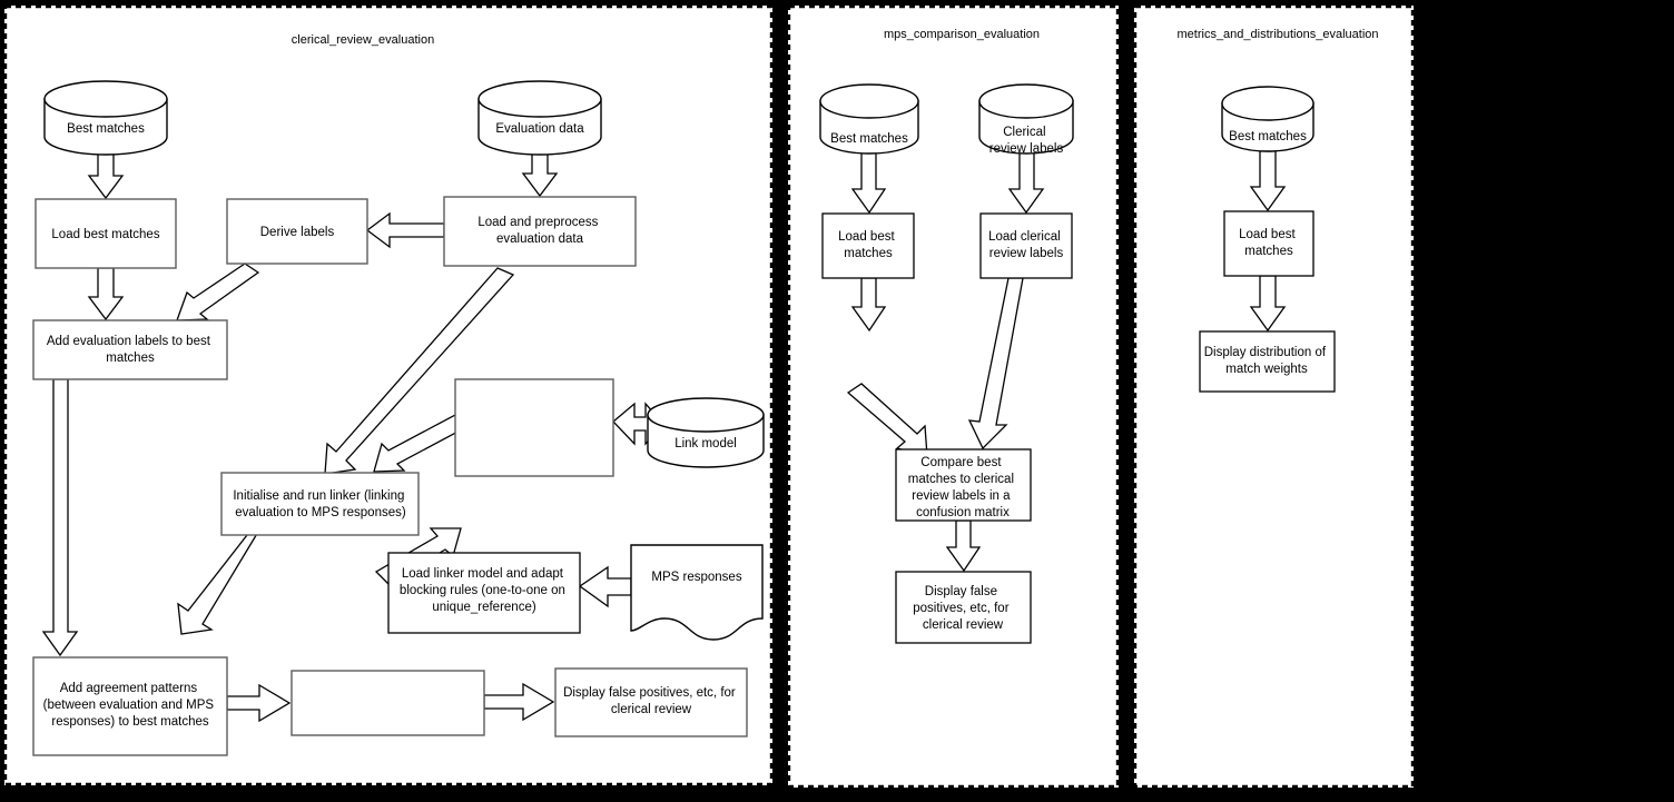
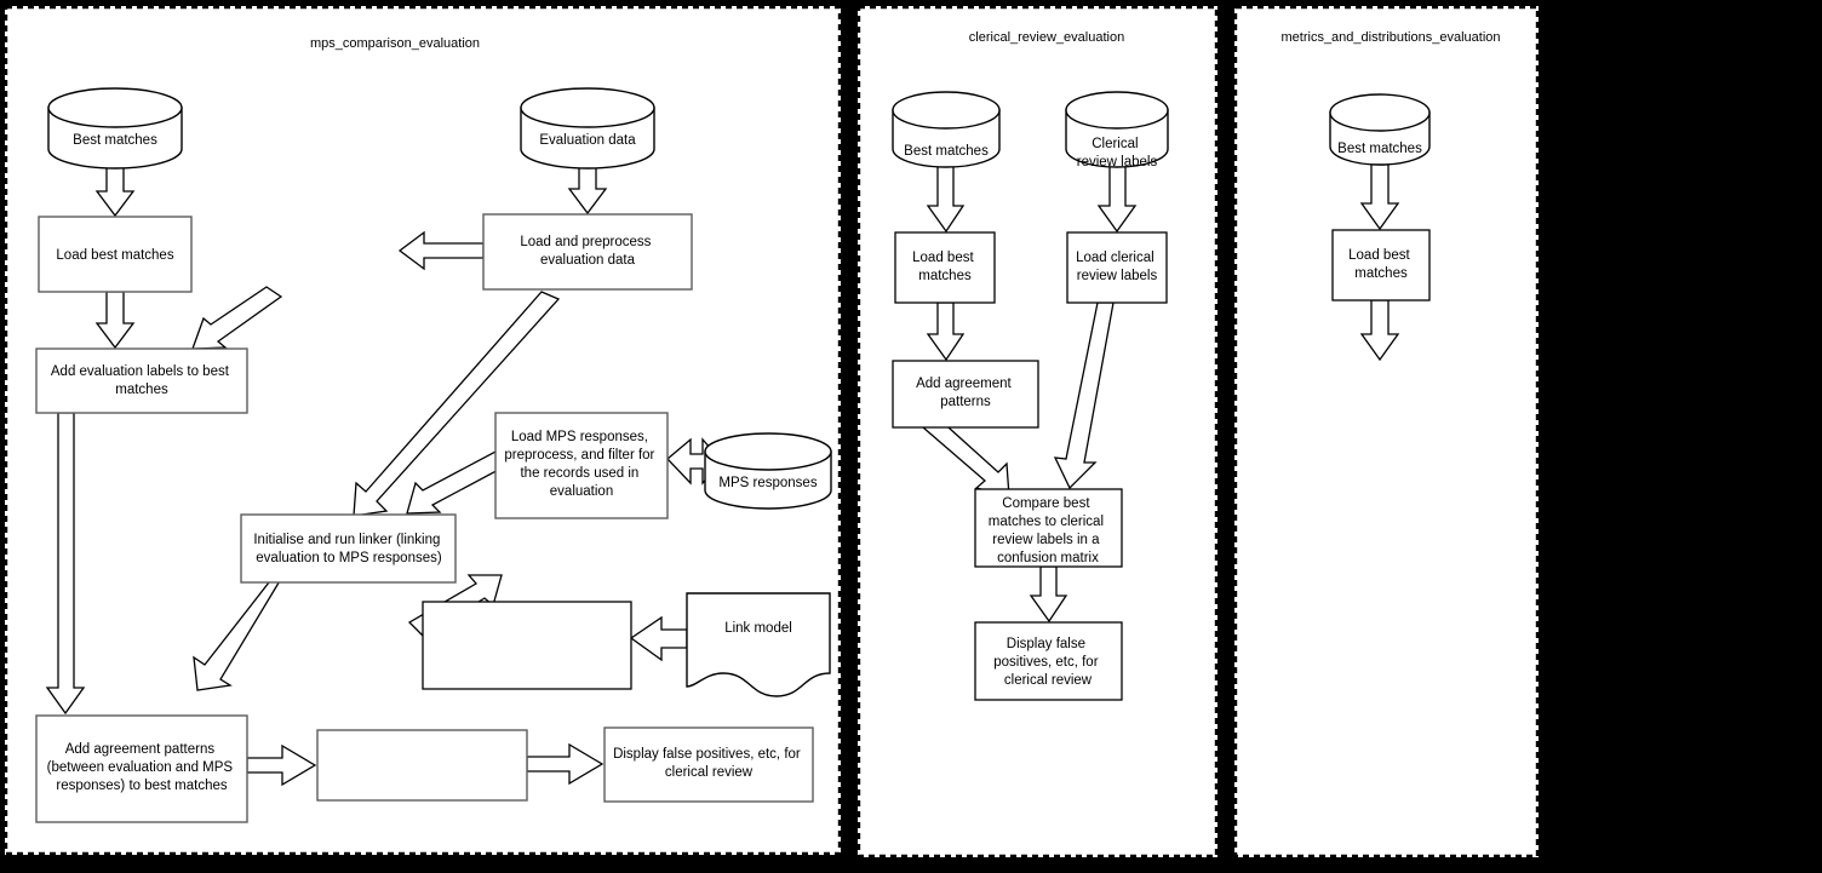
- clerical_review_evaluation
+ mps_comparison_evaluation
  Best matches
  Evaluation data
  Load best matches
- Derive labels
  Load and preprocess evaluation data
  Add evaluation labels to best matches
+ Load MPS responses, preprocess, and filter for the records used in evaluation
- Link model
+ MPS responses
  Initialise and run linker (linking evaluation to MPS responses)
- Load linker model and adapt blocking rules (one-to-one on unique_reference)
- MPS responses
+ Link model
  Add agreement patterns (between evaluation and MPS responses) to best matches
  Display false positives, etc, for clerical review
- mps_comparison_evaluation
+ clerical_review_evaluation
  Best matches
  Clerical review labels
  Load best matches
  Load clerical review labels
+ Add agreement patterns
  Compare best matches to clerical review labels in a confusion matrix
  Display false positives, etc, for clerical review
  metrics_and_distributions_evaluation
  Best matches
  Load best matches
- Display distribution of match weights
